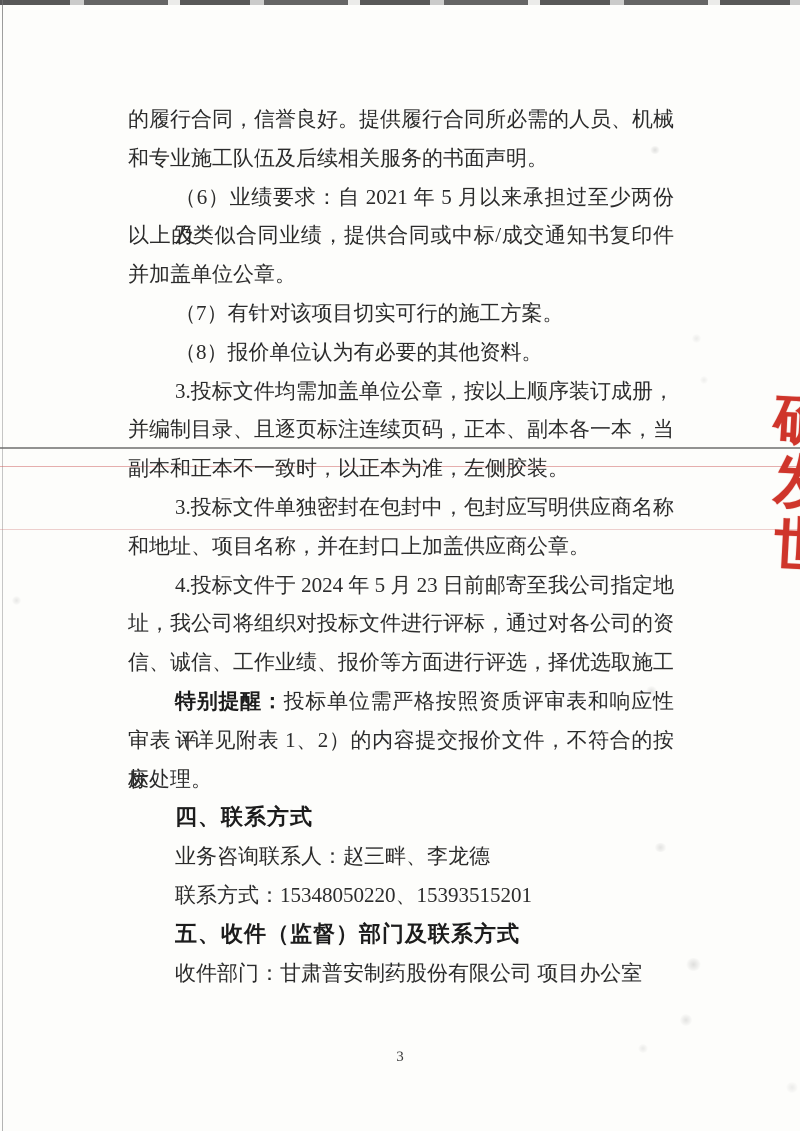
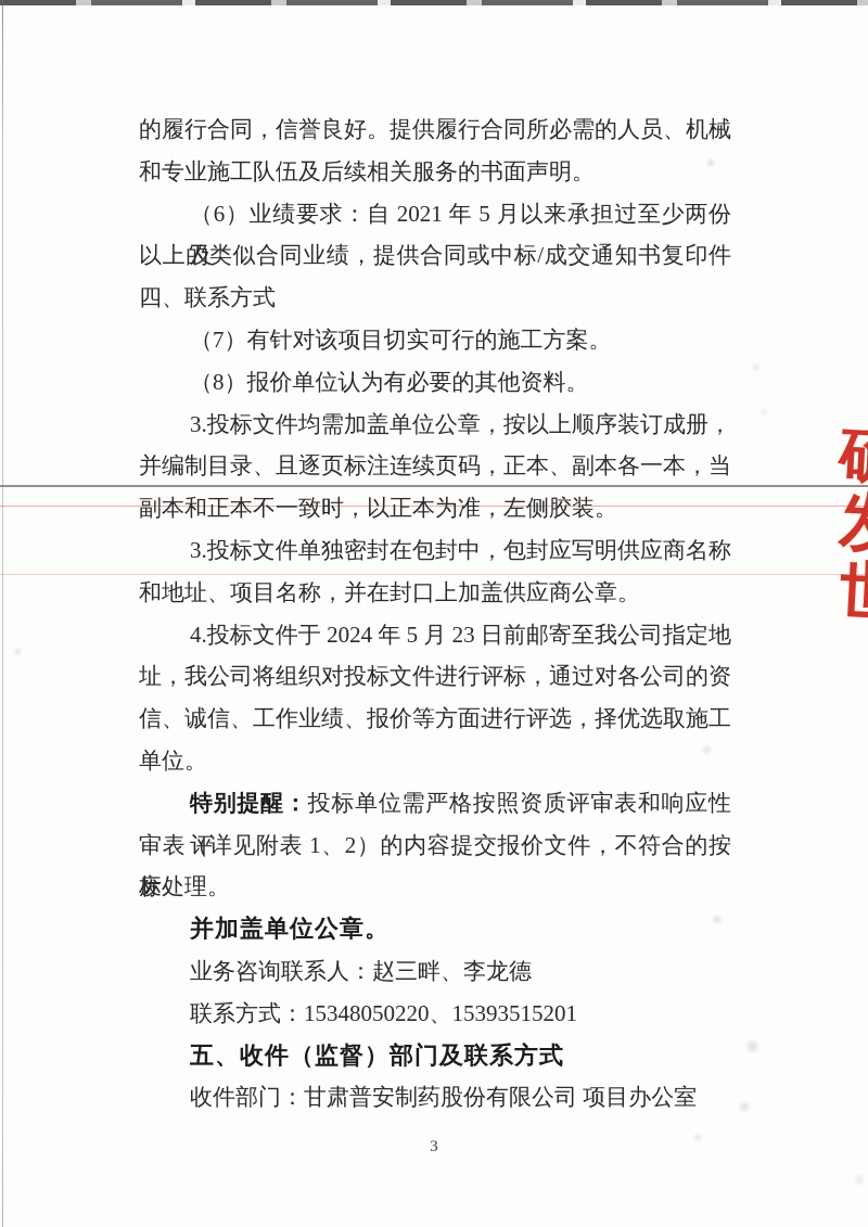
  的履行合同，信誉良好。提供履行合同所必需的人员、机械
  和专业施工队伍及后续相关服务的书面声明。
  （6）业绩要求：自 2021 年 5 月以来承担过至少两份及
  以上的类似合同业绩，提供合同或中标/成交通知书复印件
- 并加盖单位公章。
+ 四、联系方式
  （7）有针对该项目切实可行的施工方案。
  （8）报价单位认为有必要的其他资料。
  3.投标文件均需加盖单位公章，按以上顺序装订成册，
  并编制目录、且逐页标注连续页码，正本、副本各一本，当
  副本和正本不一致时，以正本为准，左侧胶装。
  3.投标文件单独密封在包封中，包封应写明供应商名称
  和地址、项目名称，并在封口上加盖供应商公章。
  4.投标文件于 2024 年 5 月 23 日前邮寄至我公司指定地
  址，我公司将组织对投标文件进行评标，通过对各公司的资
  信、诚信、工作业绩、报价等方面进行评选，择优选取施工
+ 单位。
  特别提醒：投标单位需严格按照资质评审表和响应性评
  审表（详见附表 1、2）的内容提交报价文件，不符合的按废
  标处理。
- 四、联系方式
+ 并加盖单位公章。
  业务咨询联系人：赵三畔、李龙德
  联系方式：15348050220、15393515201
  五、收件（监督）部门及联系方式
  收件部门：甘肃普安制药股份有限公司 项目办公室
  3
